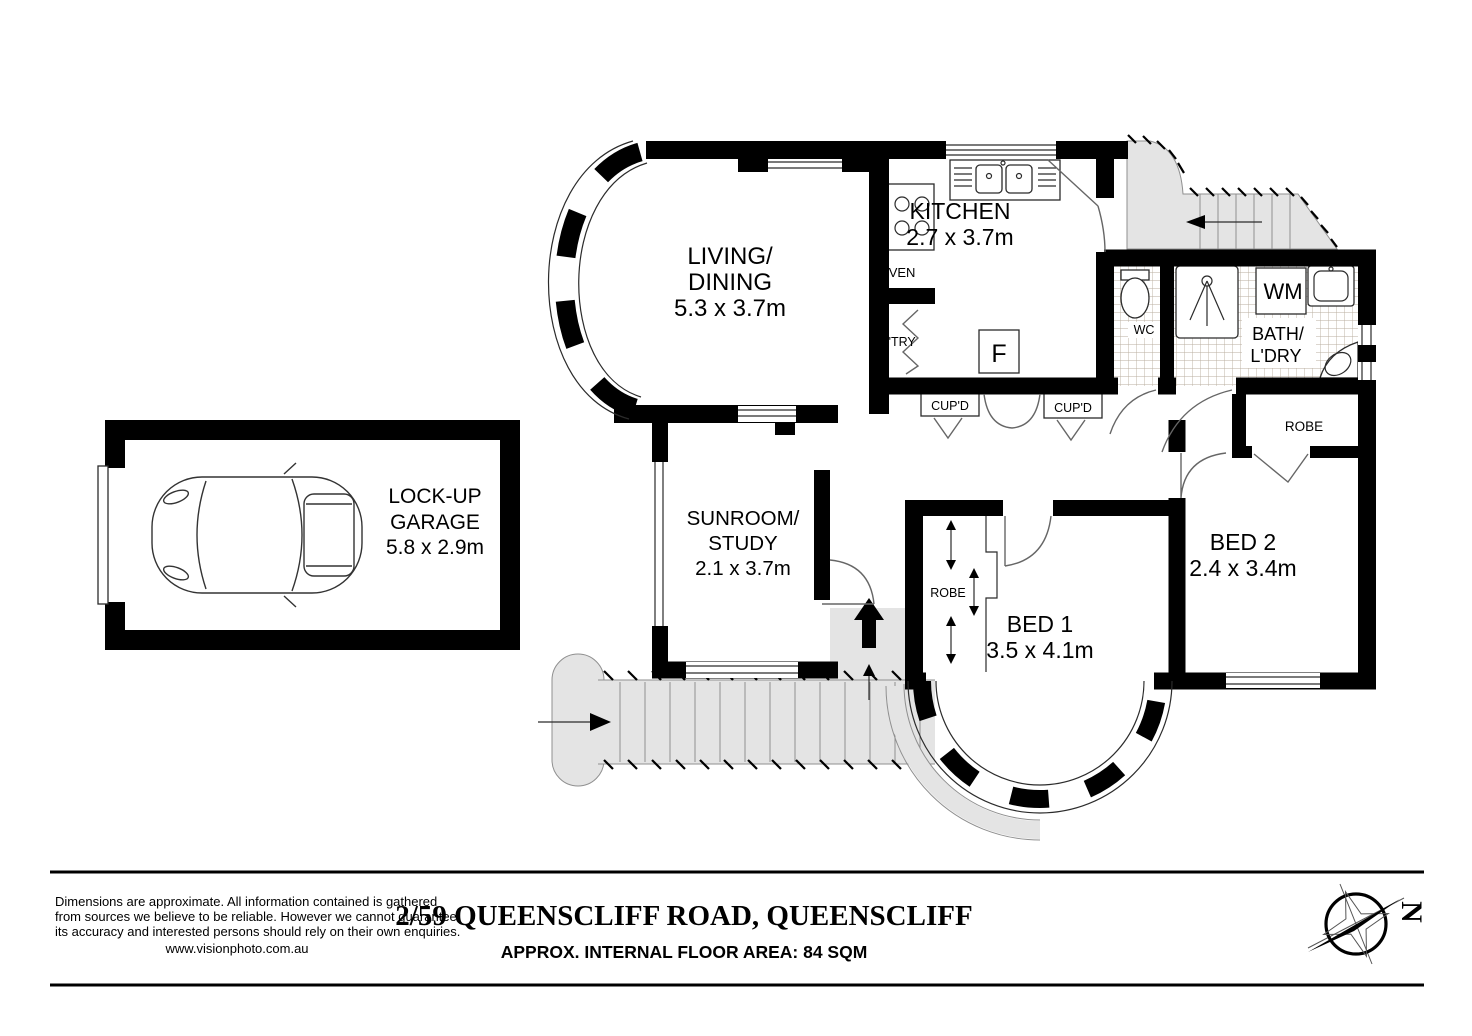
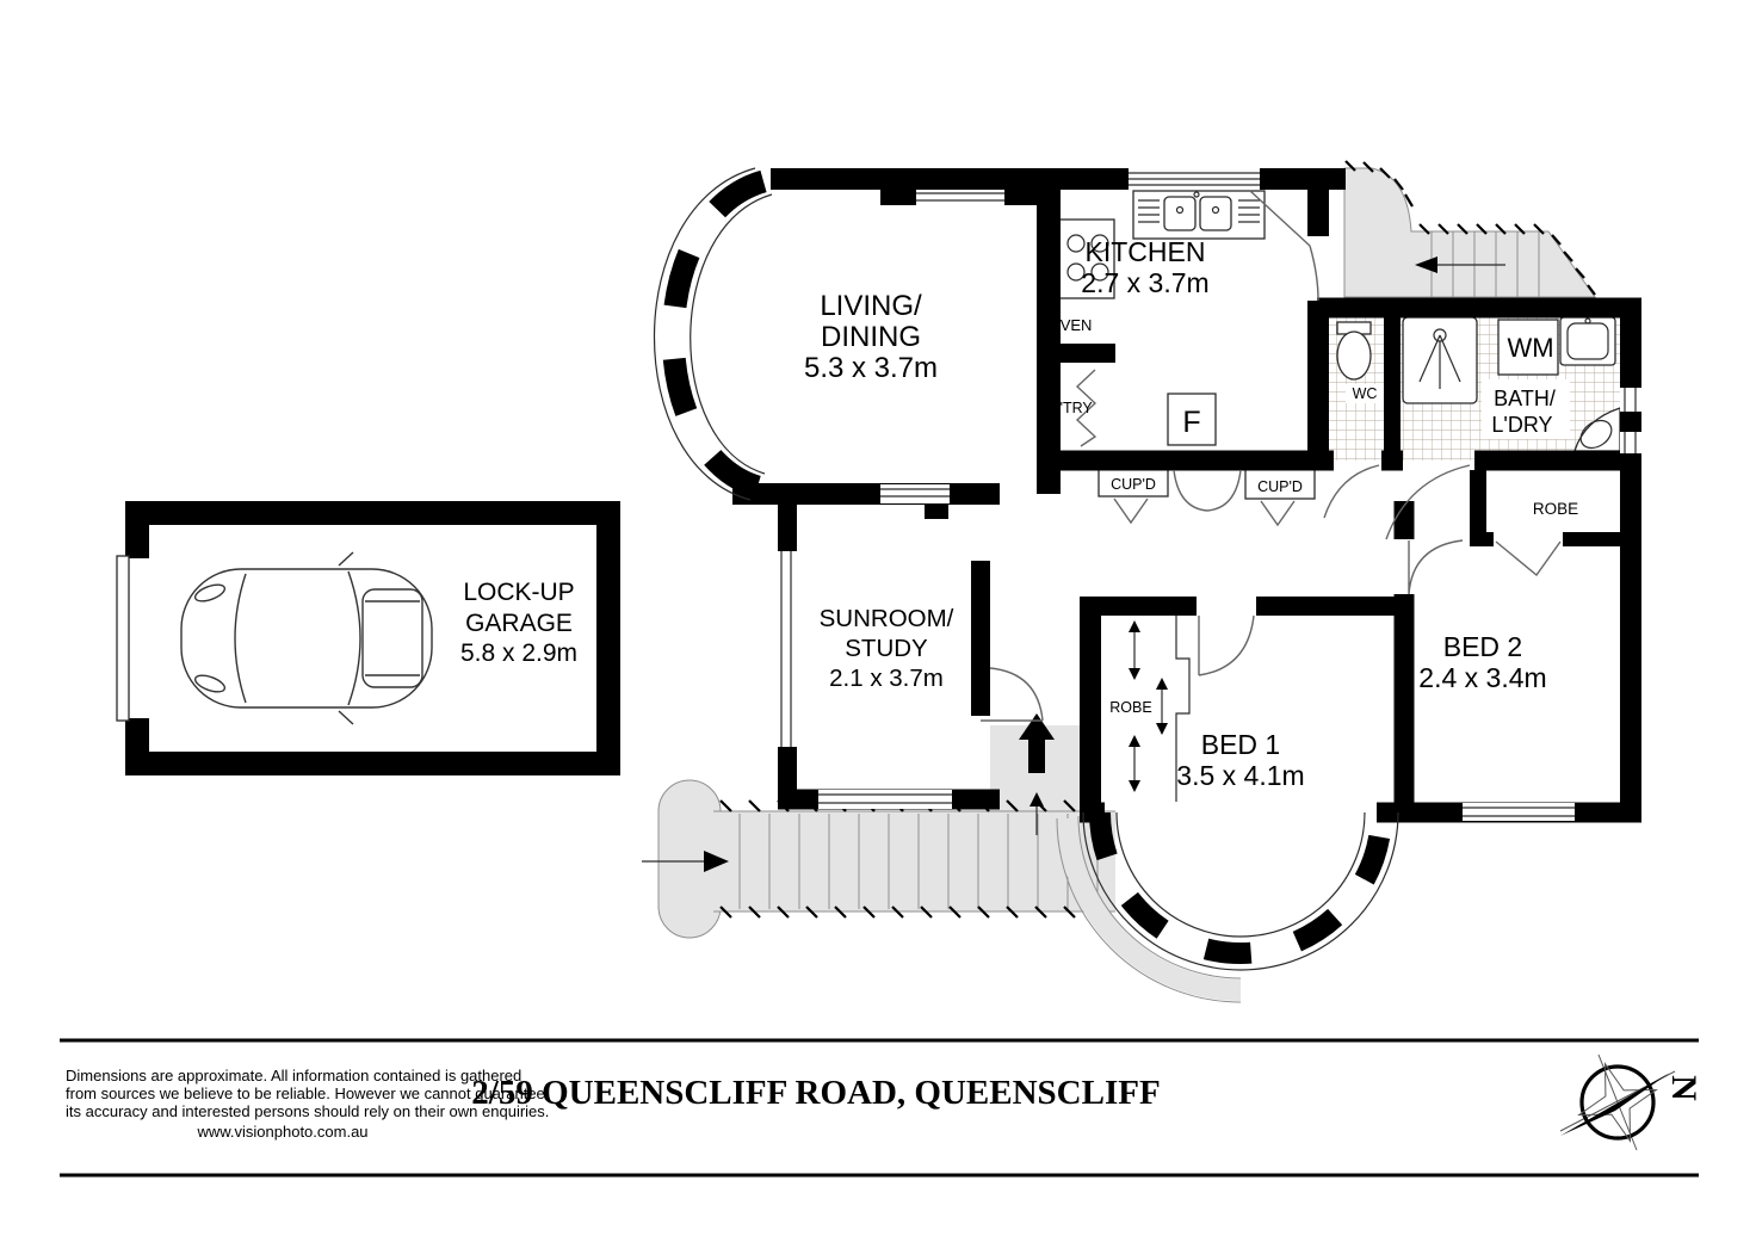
  LIVING/
  DINING
  5.3 x 3.7m
  KITCHEN
  2.7 x 3.7m
  OVEN
  P'TRY
  F
  CUP'D
  CUP'D
  WC
  WM
  BATH/
  L'DRY
  ROBE
  BED 2
  2.4 x 3.4m
  ROBE
  BED 1
  3.5 x 4.1m
  SUNROOM/
  STUDY
  2.1 x 3.7m
  LOCK-UP
  GARAGE
  5.8 x 2.9m
  Dimensions are approximate. All information contained is gathered
  from sources we believe to be reliable. However we cannot guarantee
  its accuracy and interested persons should rely on their own enquiries.
  www.visionphoto.com.au
  2/59 QUEENSCLIFF ROAD, QUEENSCLIFF
- APPROX. INTERNAL FLOOR AREA: 84 SQM
